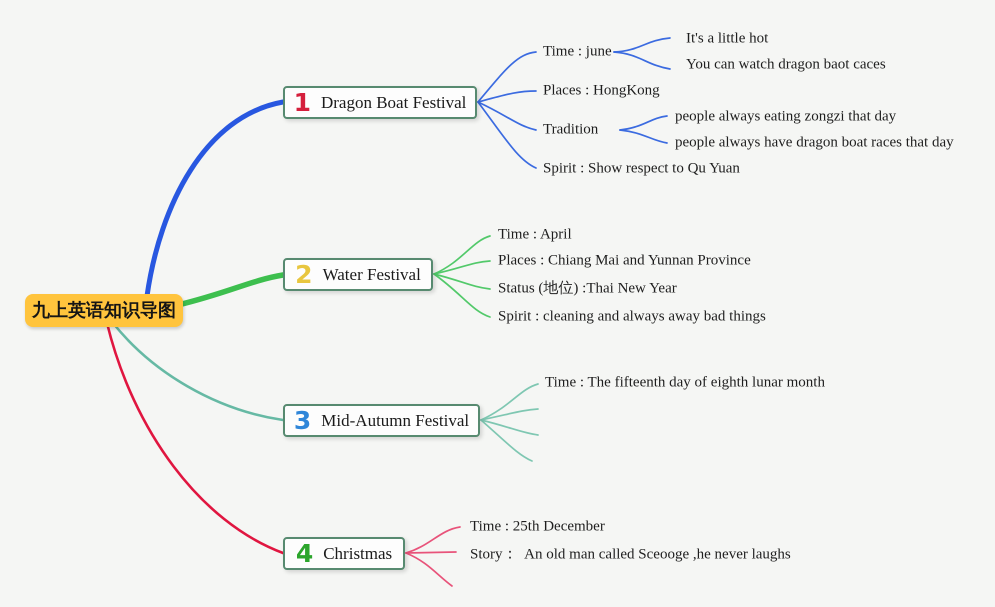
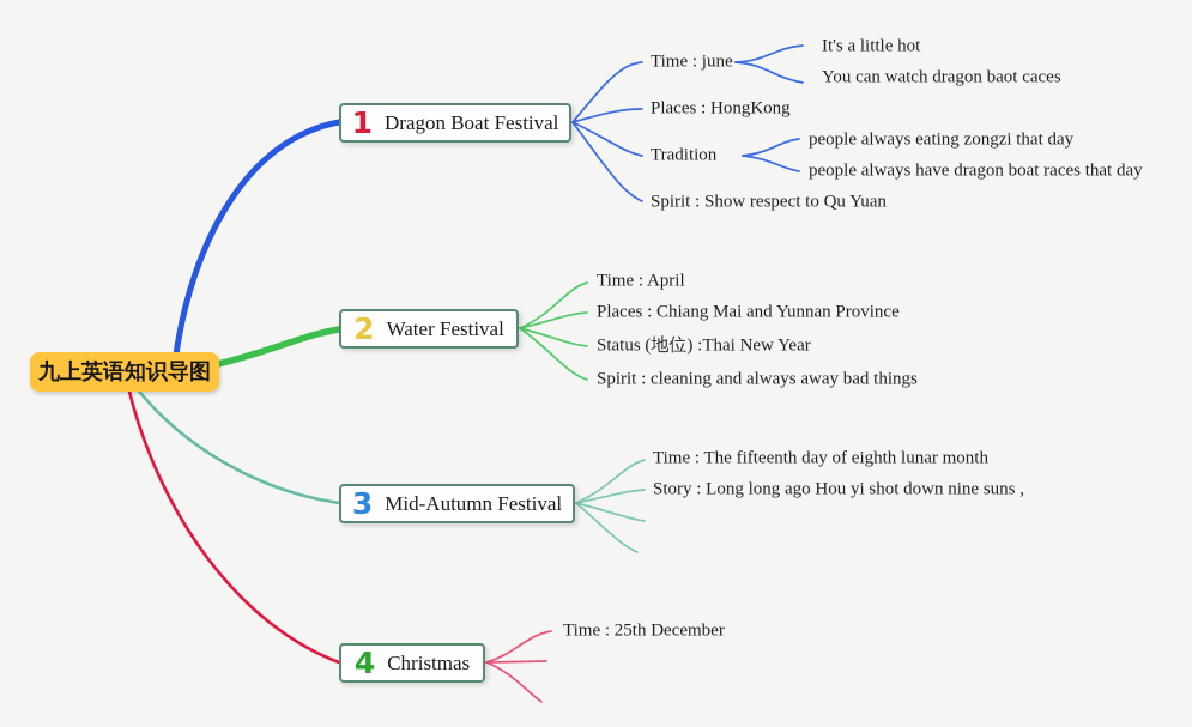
  九上英语知识导图
  1
  Dragon Boat Festival
  2
  Water Festival
  3
  Mid-Autumn Festival
  4
  Christmas
  Time : june
  It's a little hot
  You can watch dragon baot caces
  Places : HongKong
  Tradition
  people always eating zongzi that day
  people always have dragon boat races that day
  Spirit : Show respect to Qu Yuan
  Time : April
  Places : Chiang Mai and Yunnan Province
  Status (地位) :Thai New Year
  Spirit : cleaning and always away bad things
  Time : The fifteenth day of eighth lunar month
+ Story : Long long ago Hou yi shot down nine suns ,
  Time : 25th December
- Story： An old man called Sceooge ,he never laughs
